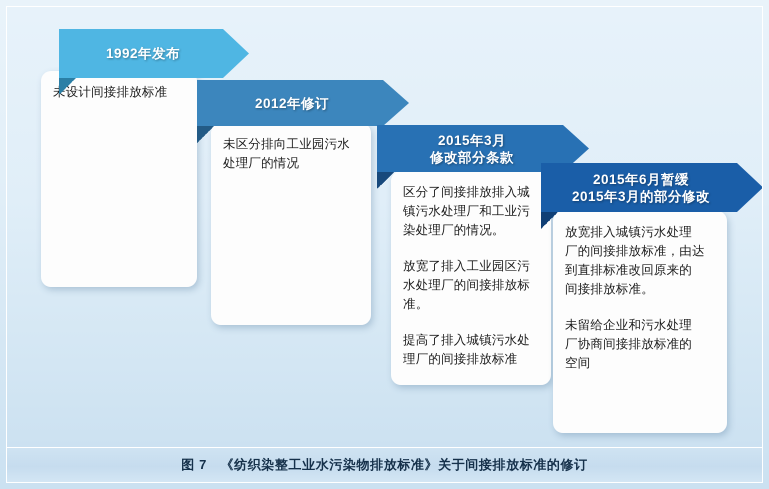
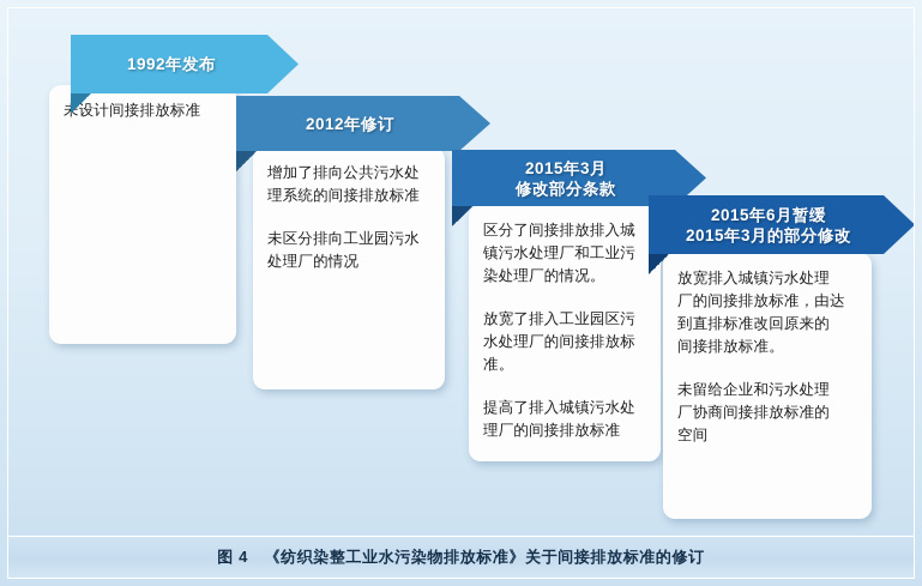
  计间接排放标准
  1992年发布
+ 增加了排向公共污水处
+ 理系统的间接排放标准
  未区分排向工业园污水
  处理厂的情况
  2012年修订
  区分了间接排放排入城
  镇污水处理厂和工业污
  染处理厂的情况。
  放宽了排入工业园区污
  水处理厂的间接排放标
  准。
  提高了排入城镇污水处
  理厂的间接排放标准
  2015年3月
  修改部分条款
  放宽排入城镇污水处理
  厂的间接排放标准，由达
  到直排标准改回原来的
  间接排放标准。
  未留给企业和污水处理
  厂协商间接排放标准的
  空间
  2015年6月暂缓
  2015年3月的部分修改
- 图 7 《纺织染整工业水污染物排放标准》关于间接排放标准的修订
+ 图 4 《纺织染整工业水污染物排放标准》关于间接排放标准的修订
